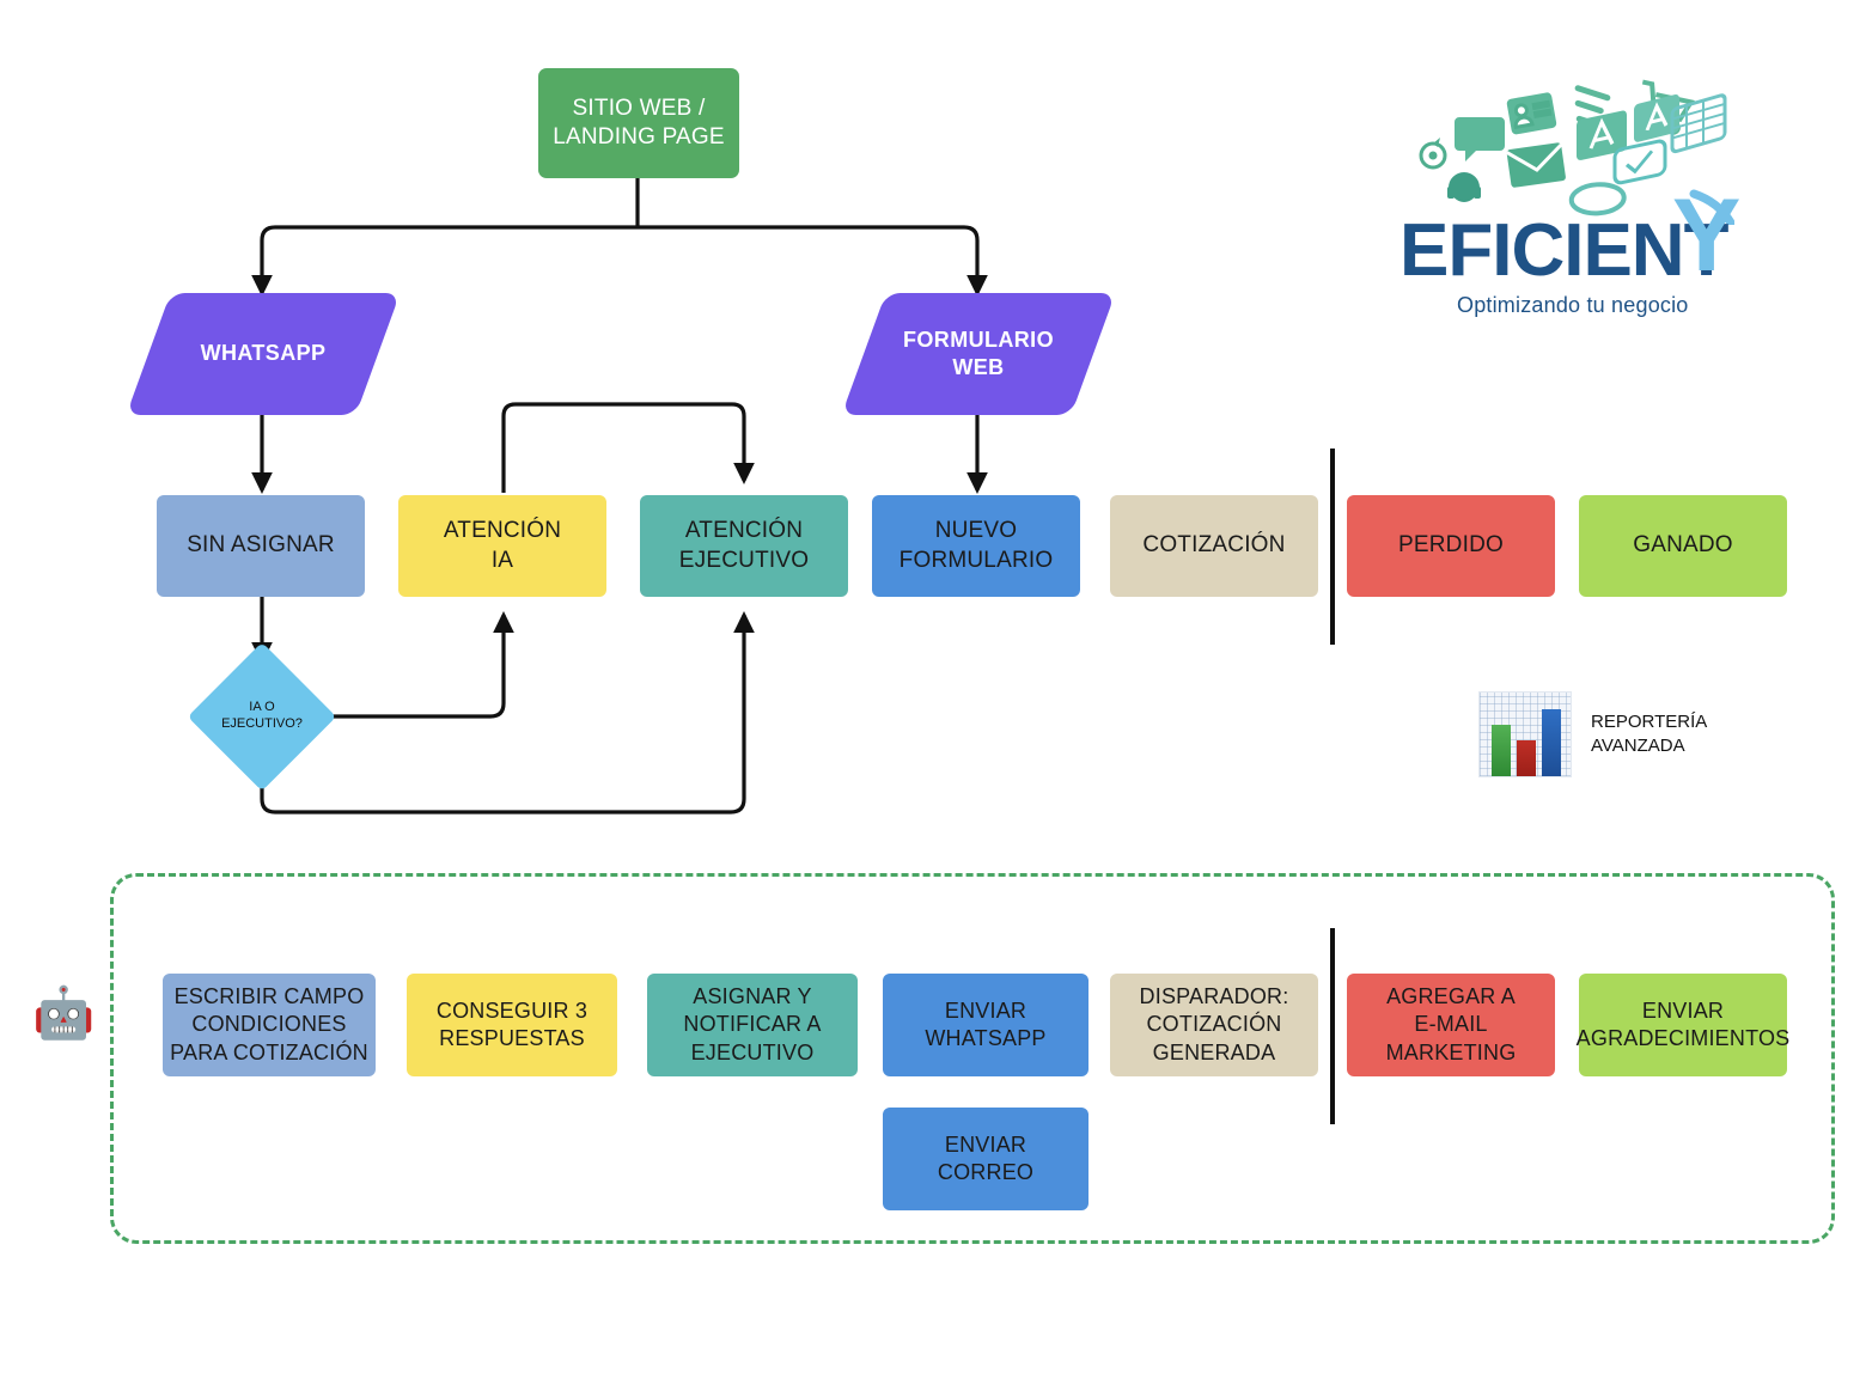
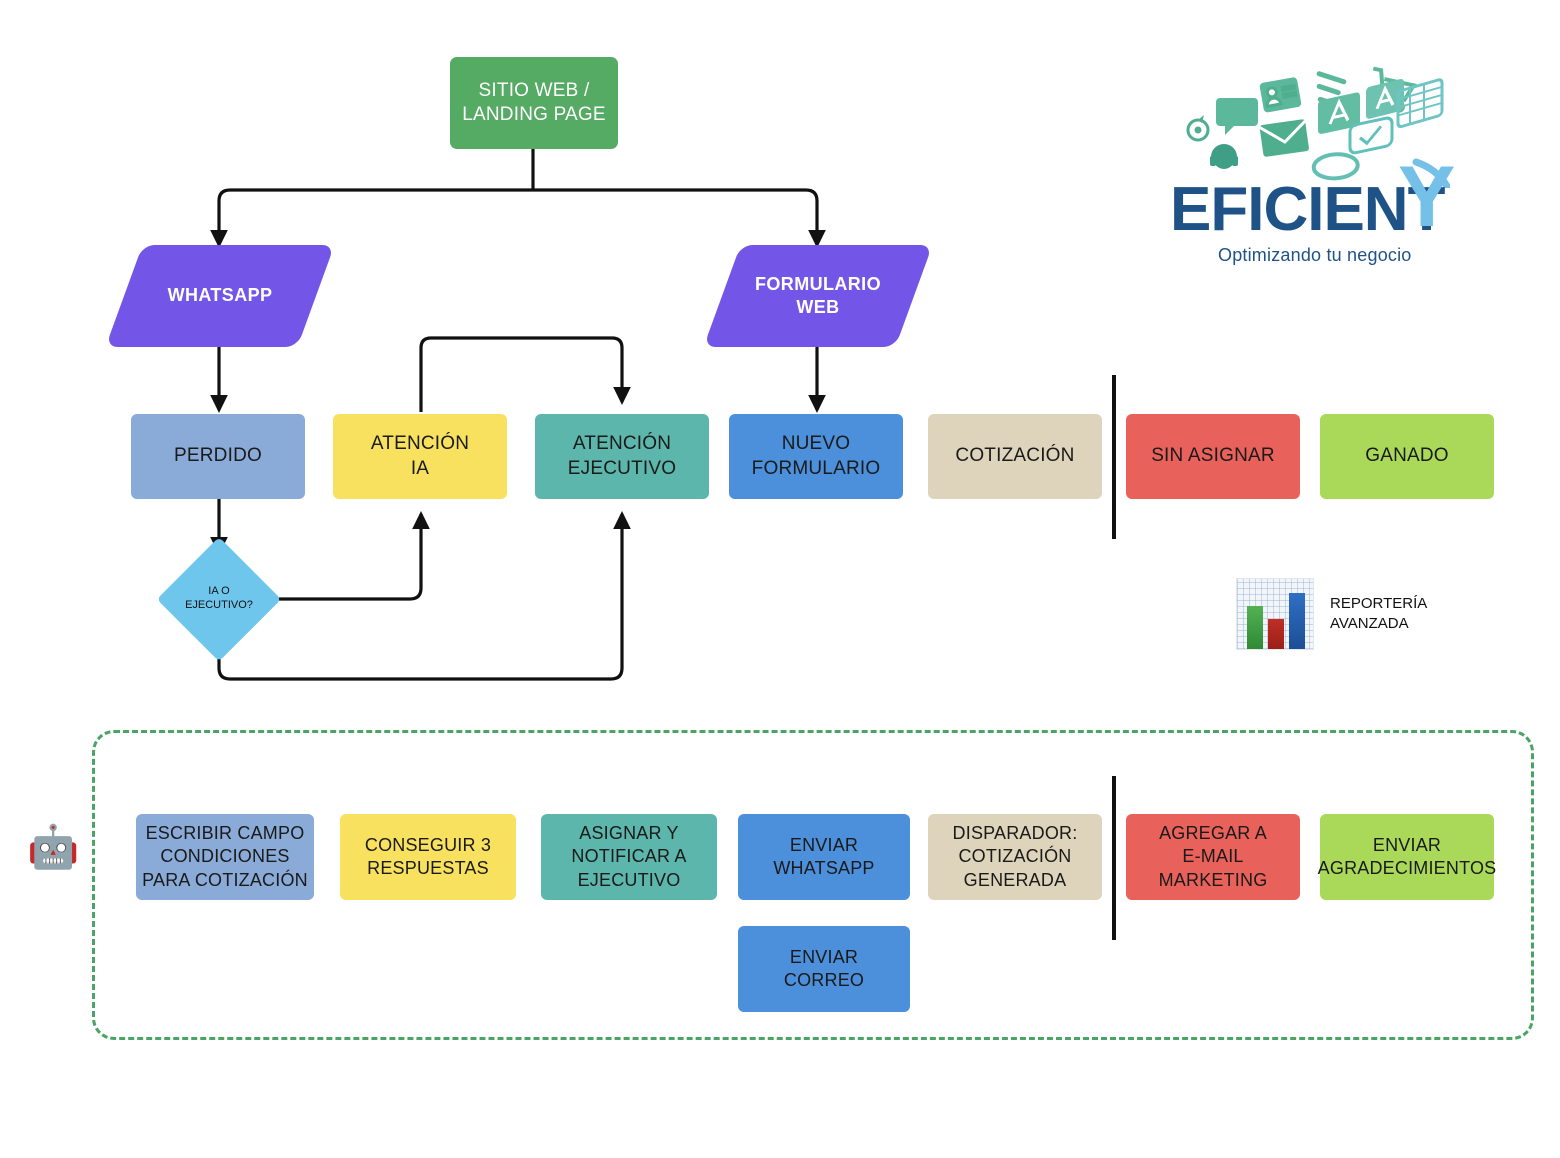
  SITIO WEB /
  LANDING PAGE
  WHATSAPP
  FORMULARIO
  WEB
- SIN ASIGNAR
+ PERDIDO
  ATENCIÓN
  IA
  ATENCIÓN
  EJECUTIVO
  NUEVO
  FORMULARIO
  COTIZACIÓN
- PERDIDO
+ SIN ASIGNAR
  GANADO
  IA O
  EJECUTIVO?
  EFICIENT
  Y
  Optimizando tu negocio
  REPORTERÍA
  AVANZADA
  🤖
  ESCRIBIR CAMPO
  CONDICIONES
  PARA COTIZACIÓN
  CONSEGUIR 3
  RESPUESTAS
  ASIGNAR Y
  NOTIFICAR A
  EJECUTIVO
  ENVIAR
  WHATSAPP
  ENVIAR
  CORREO
  DISPARADOR:
  COTIZACIÓN
  GENERADA
  AGREGAR A
  E-MAIL
  MARKETING
  ENVIAR
  AGRADECIMIENTOS
